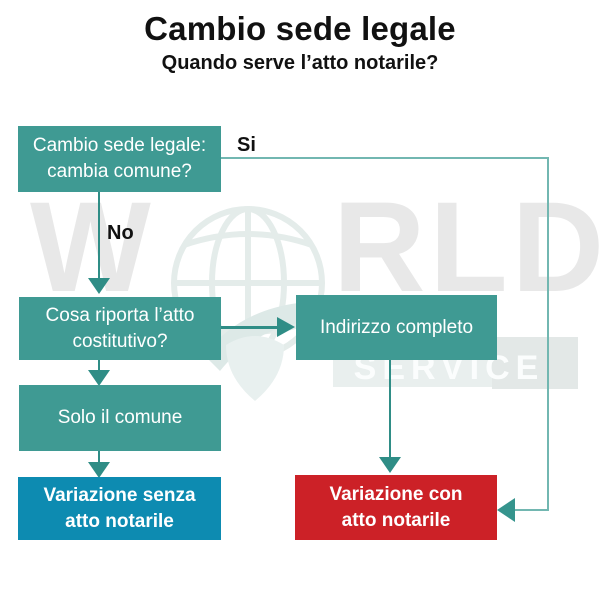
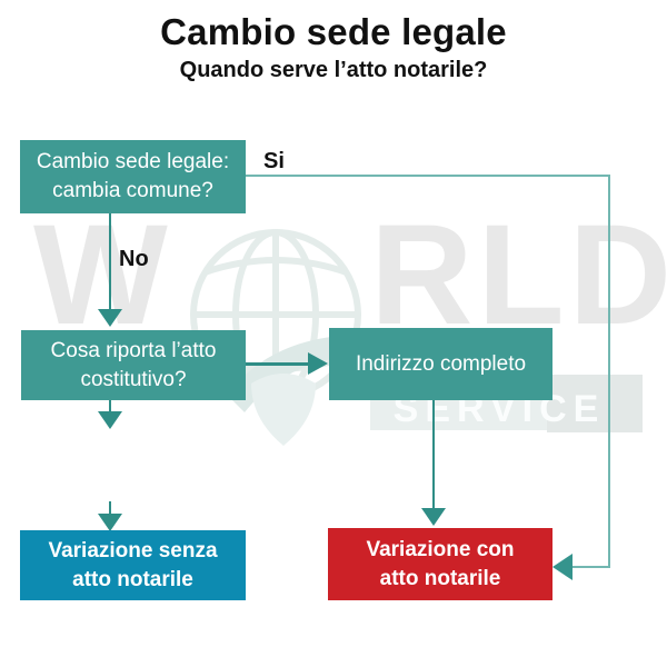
  W
  RLD
  SERVICE
  Cambio sede legale
  Quando serve l’atto notarile?
  No
  Si
  Cambio sede legale:
  cambia comune?
  Cosa riporta l’atto
  costitutivo?
  Indirizzo completo
- Solo il comune
  Variazione senza
  atto notarile
  Variazione con
  atto notarile
